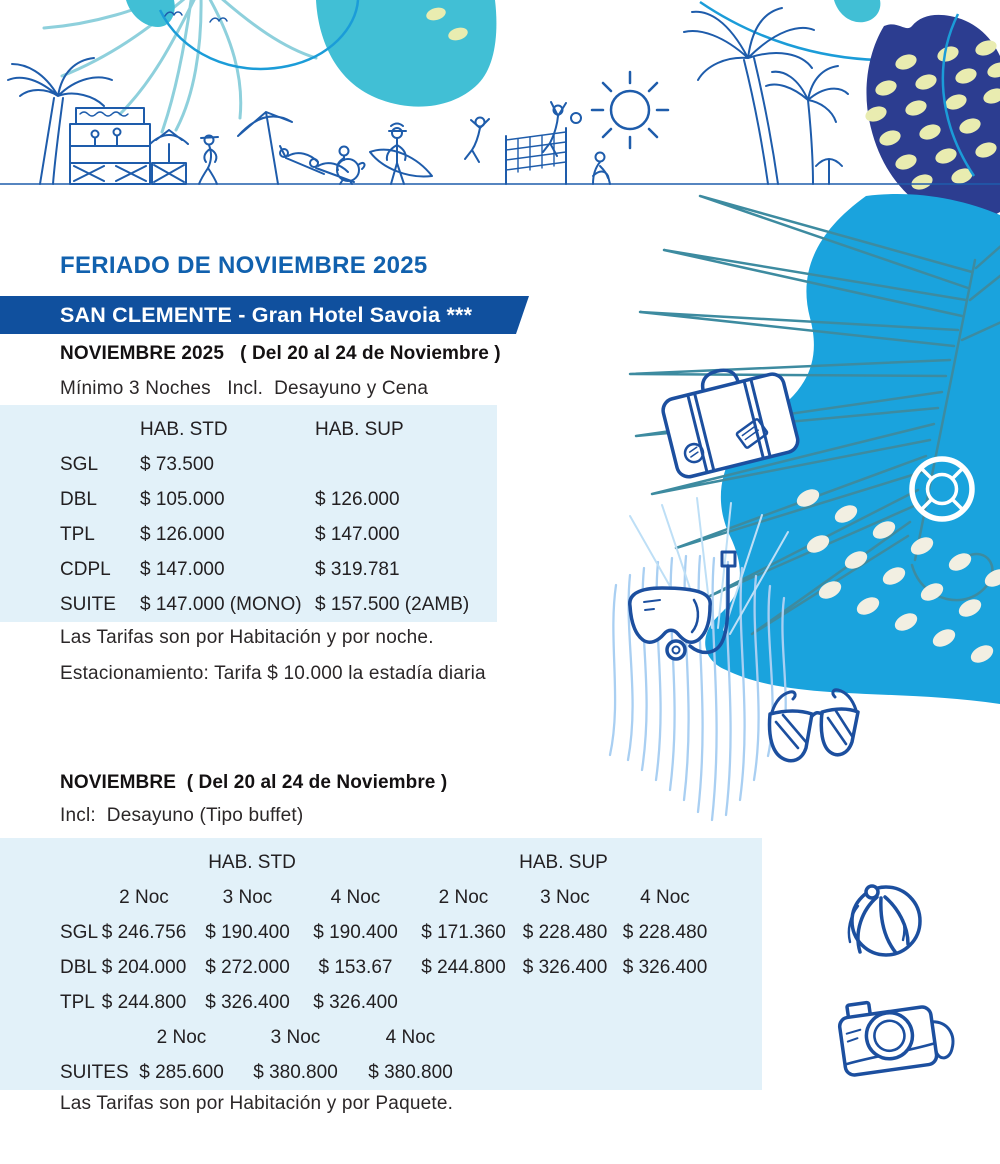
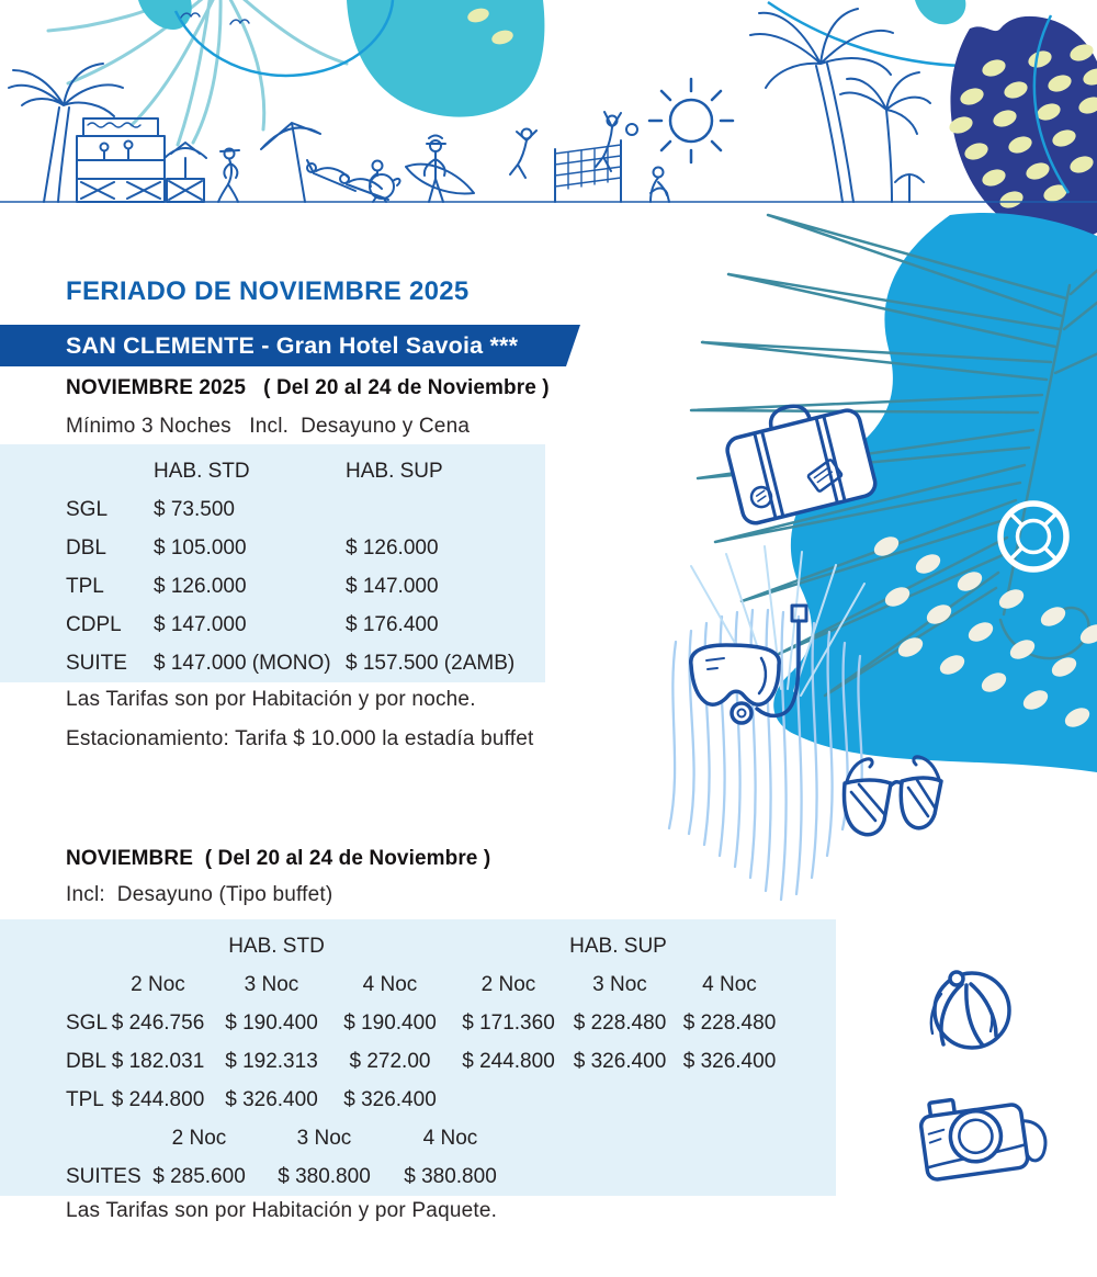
  FERIADO DE NOVIEMBRE 2025
  SAN CLEMENTE - Gran Hotel Savoia ***
  NOVIEMBRE 2025 ( Del 20 al 24 de Noviembre )
  Mínimo 3 Noches Incl. Desayuno y Cena
  HAB. STD
  HAB. SUP
  SGL
  $ 73.500
  DBL
  $ 105.000
  $ 126.000
  TPL
  $ 126.000
  $ 147.000
  CDPL
  $ 147.000
- $ 319.781
+ $ 176.400
  SUITE
  $ 147.000 (MONO)
  $ 157.500 (2AMB)
  Las Tarifas son por Habitación y por noche.
- Estacionamiento: Tarifa $ 10.000 la estadía diaria
+ Estacionamiento: Tarifa $ 10.000 la estadía buffet
  NOVIEMBRE ( Del 20 al 24 de Noviembre )
  Incl: Desayuno (Tipo buffet)
  HAB. STD
  HAB. SUP
  2 Noc
  3 Noc
  4 Noc
  2 Noc
  3 Noc
  4 Noc
  $ 246.756
  $ 190.400
  $ 190.400
  $ 171.360
  $ 228.480
  $ 228.480
  DBL
- $ 204.000
+ $ 182.031
- $ 272.000
+ $ 192.313
- $ 153.67
+ $ 272.00
  $ 244.800
  $ 326.400
  $ 326.400
  TPL
  $ 244.800
  $ 326.400
  $ 326.400
  2 Noc
  3 Noc
  4 Noc
  SUITES
  $ 285.600
  $ 380.800
  $ 380.800
  Las Tarifas son por Habitación y por Paquete.
